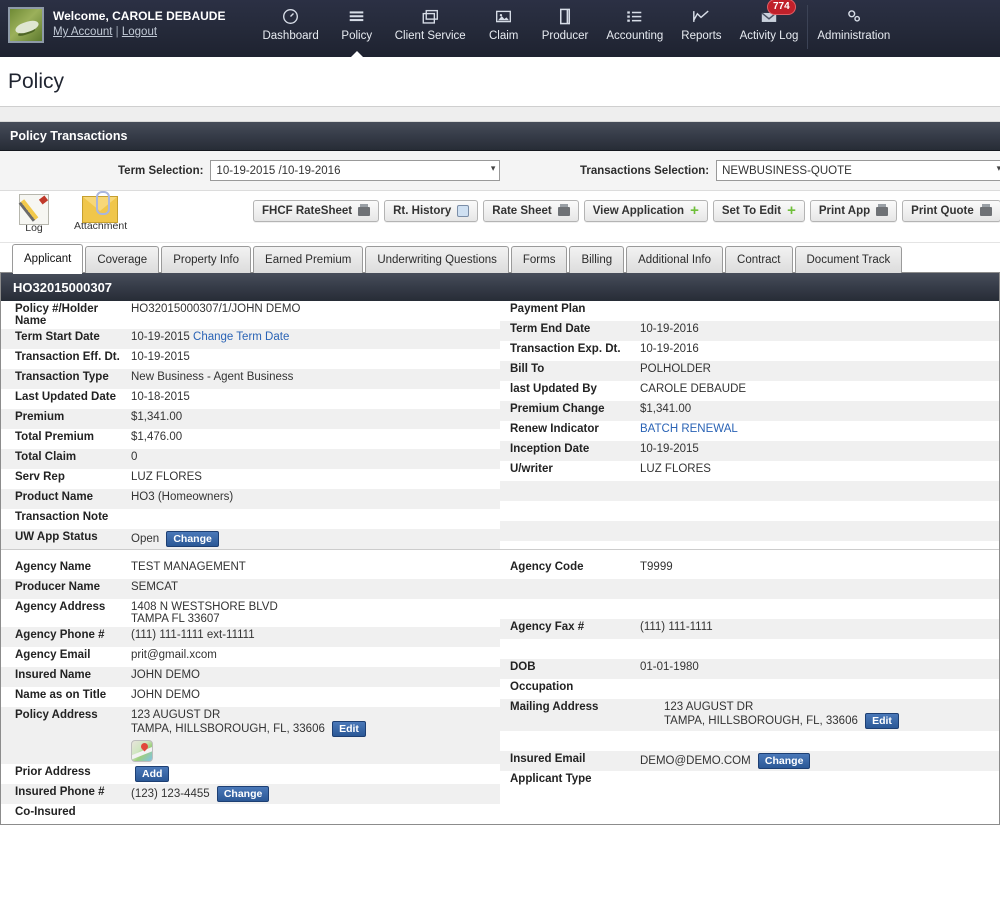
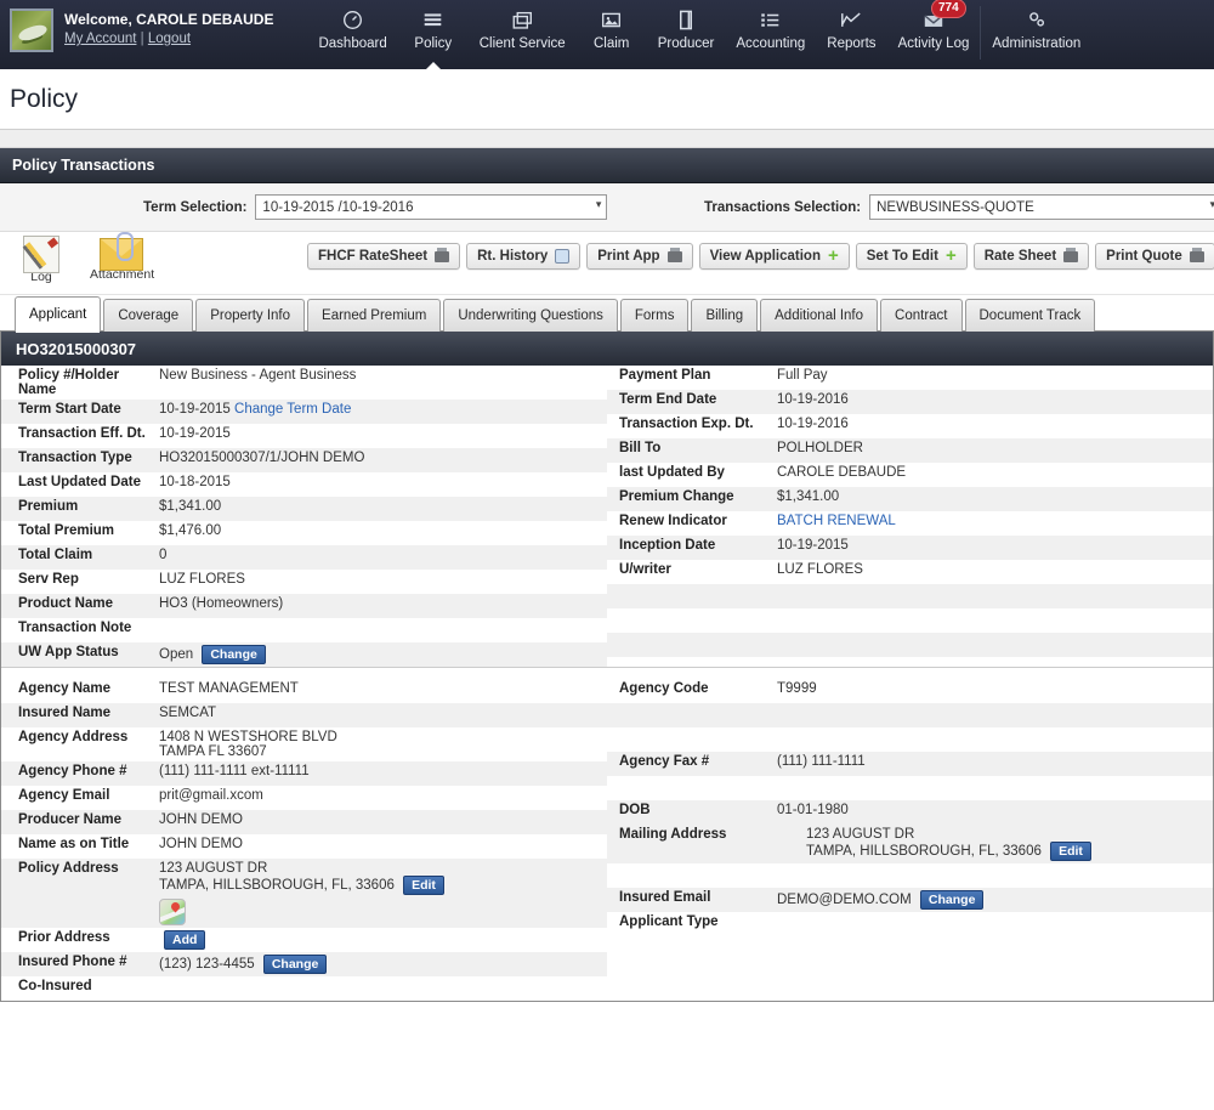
  Welcome, CAROLE DEBAUDE
  My Account | Logout
  Dashboard
  Policy
  Client Service
  Claim
  Producer
  Accounting
  Reports
  774
  Activity Log
  Administration
  Policy
  Policy Transactions
  Term Selection:
  10-19-2015 /10-19-2016
  Transactions Selection:
  NEWBUSINESS-QUOTE
  Log
  Attachment
  FHCF RateSheet
  Rt. History
- Rate Sheet
+ Print App
  View Application
  +
  Set To Edit
  +
- Print App
+ Rate Sheet
  Print Quote
  Applicant
  Coverage
  Property Info
  Earned Premium
  Underwriting Questions
  Forms
  Billing
  Additional Info
  Contract
  Document Track
  HO32015000307
  Policy #/Holder Name
- HO32015000307/1/JOHN DEMO
+ New Business - Agent Business
  Term Start Date
  10-19-2015 Change Term Date
  Transaction Eff. Dt.
  10-19-2015
  Transaction Type
- New Business - Agent Business
+ HO32015000307/1/JOHN DEMO
  Last Updated Date
  10-18-2015
  Premium
  $1,341.00
  Total Premium
  $1,476.00
  Total Claim
  0
  Serv Rep
  LUZ FLORES
  Product Name
  HO3 (Homeowners)
  Transaction Note
  UW App Status
  Open Change
  Payment Plan
+ Full Pay
  Term End Date
  10-19-2016
  Transaction Exp. Dt.
  10-19-2016
  Bill To
  POLHOLDER
  last Updated By
  CAROLE DEBAUDE
  Premium Change
  $1,341.00
  Renew Indicator
  BATCH RENEWAL
  Inception Date
  10-19-2015
  U/writer
  LUZ FLORES
  Agency Name
  TEST MANAGEMENT
- Producer Name
+ Insured Name
  SEMCAT
  Agency Address
  1408 N WESTSHORE BLVD
  TAMPA FL 33607
  Agency Phone #
  (111) 111-1111 ext-11111
  Agency Email
  prit@gmail.xcom
- Insured Name
+ Producer Name
  JOHN DEMO
  Name as on Title
  JOHN DEMO
  Policy Address
  123 AUGUST DR
  TAMPA, HILLSBOROUGH, FL, 33606 Edit
  Prior Address
  Add
  Insured Phone #
  (123) 123-4455 Change
  Co-Insured
  Agency Code
  T9999
  Agency Fax #
  (111) 111-1111
  DOB
  01-01-1980
- Occupation
  Mailing Address
  123 AUGUST DR
  TAMPA, HILLSBOROUGH, FL, 33606 Edit
  Insured Email
  DEMO@DEMO.COM Change
  Applicant Type
